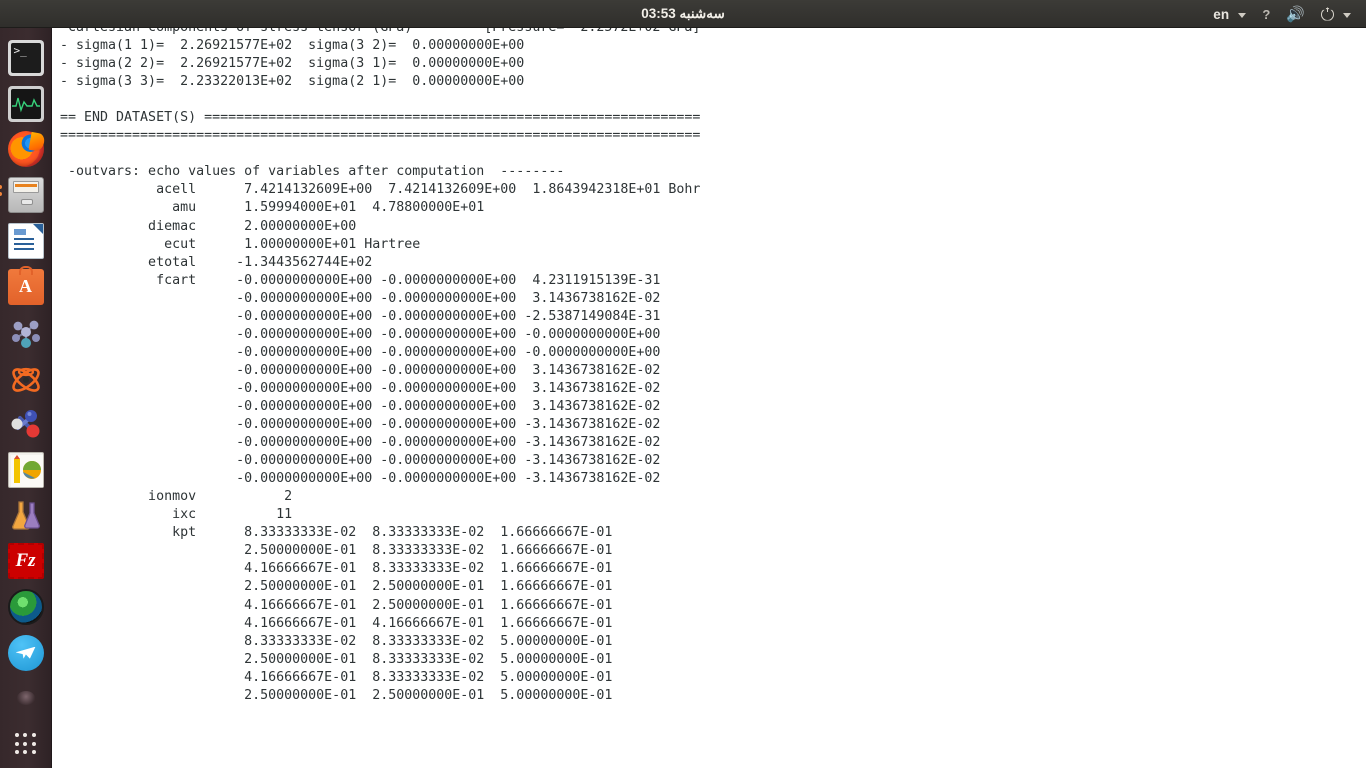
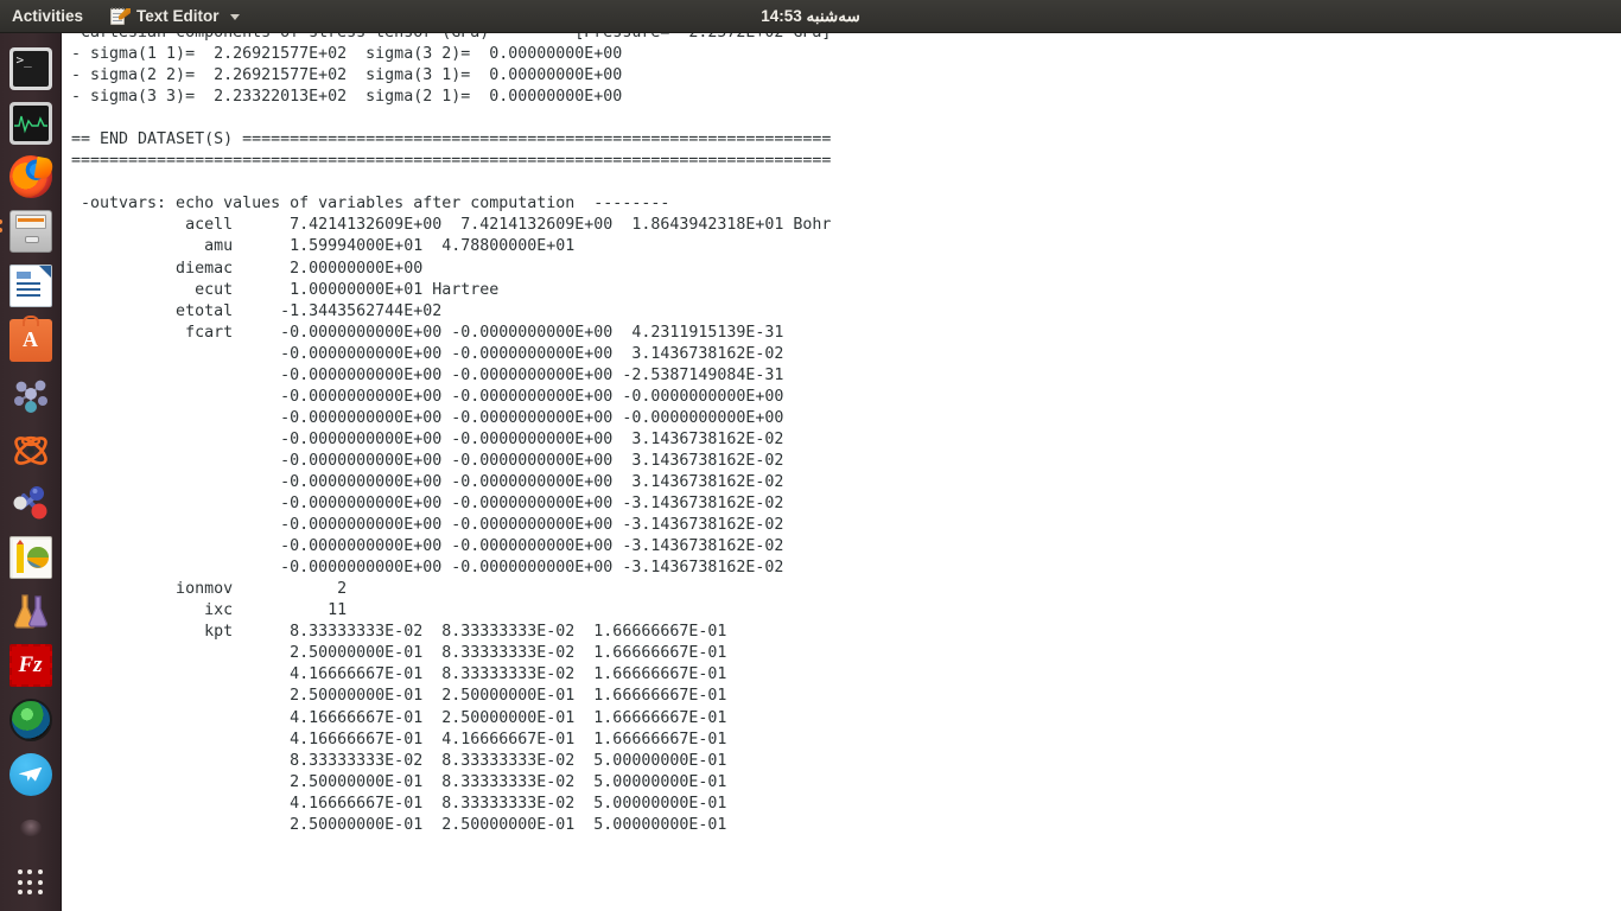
+ Activities
+ Text Editor
- سه‌شنبه 03:53
+ سه‌شنبه 14:53
- en
- ?
- 🔊
  >_
  A
  Fz
  Cartesian components of stress tensor (GPa) [Pressure= -2.2572E+02 GPa]
  - sigma(1 1)= 2.26921577E+02 sigma(3 2)= 0.00000000E+00
  - sigma(2 2)= 2.26921577E+02 sigma(3 1)= 0.00000000E+00
  - sigma(3 3)= 2.23322013E+02 sigma(2 1)= 0.00000000E+00
  == END DATASET(S) ==============================================================
  ================================================================================
  -outvars: echo values of variables after computation --------
  acell 7.4214132609E+00 7.4214132609E+00 1.8643942318E+01 Bohr
  amu 1.59994000E+01 4.78800000E+01
  diemac 2.00000000E+00
  ecut 1.00000000E+01 Hartree
  etotal -1.3443562744E+02
  fcart -0.0000000000E+00 -0.0000000000E+00 4.2311915139E-31
  -0.0000000000E+00 -0.0000000000E+00 3.1436738162E-02
  -0.0000000000E+00 -0.0000000000E+00 -2.5387149084E-31
  -0.0000000000E+00 -0.0000000000E+00 -0.0000000000E+00
  -0.0000000000E+00 -0.0000000000E+00 -0.0000000000E+00
  -0.0000000000E+00 -0.0000000000E+00 3.1436738162E-02
  -0.0000000000E+00 -0.0000000000E+00 3.1436738162E-02
  -0.0000000000E+00 -0.0000000000E+00 3.1436738162E-02
  -0.0000000000E+00 -0.0000000000E+00 -3.1436738162E-02
  -0.0000000000E+00 -0.0000000000E+00 -3.1436738162E-02
  -0.0000000000E+00 -0.0000000000E+00 -3.1436738162E-02
  -0.0000000000E+00 -0.0000000000E+00 -3.1436738162E-02
  ionmov 2
  ixc 11
  kpt 8.33333333E-02 8.33333333E-02 1.66666667E-01
  2.50000000E-01 8.33333333E-02 1.66666667E-01
  4.16666667E-01 8.33333333E-02 1.66666667E-01
  2.50000000E-01 2.50000000E-01 1.66666667E-01
  4.16666667E-01 2.50000000E-01 1.66666667E-01
  4.16666667E-01 4.16666667E-01 1.66666667E-01
  8.33333333E-02 8.33333333E-02 5.00000000E-01
  2.50000000E-01 8.33333333E-02 5.00000000E-01
  4.16666667E-01 8.33333333E-02 5.00000000E-01
  2.50000000E-01 2.50000000E-01 5.00000000E-01
